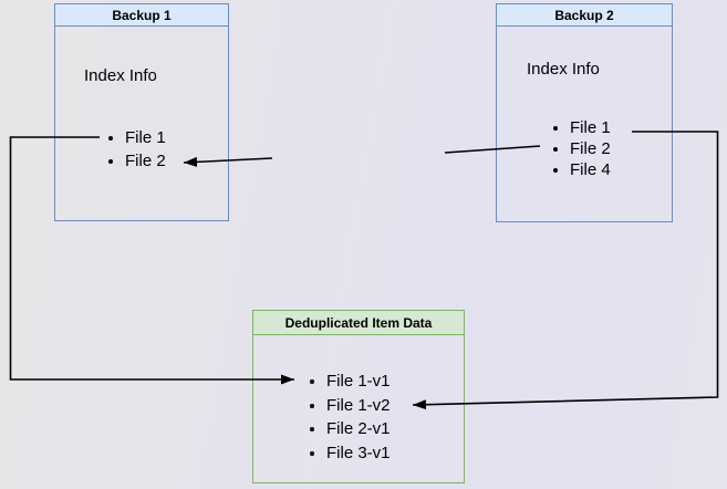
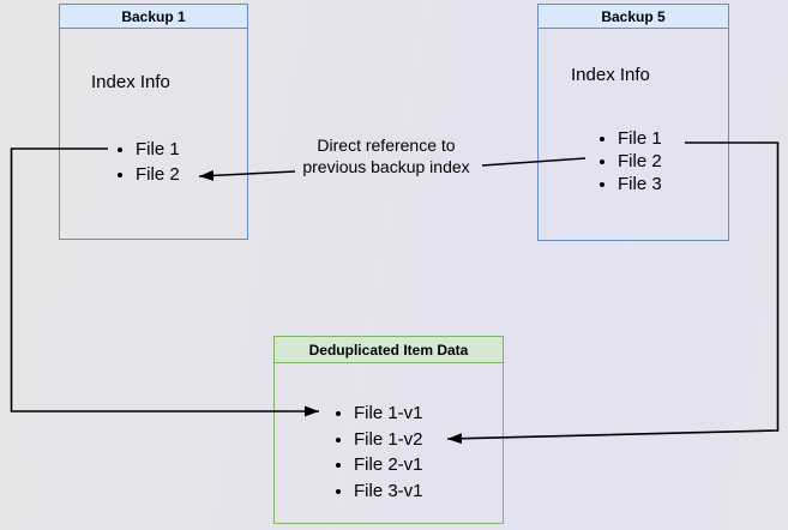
  Backup 1
  Index Info
  File 1
  File 2
- Backup 2
+ Backup 5
  Index Info
  File 1
  File 2
- File 4
+ File 3
  Deduplicated Item Data
  File 1-v1
  File 1-v2
  File 2-v1
  File 3-v1
+ Direct reference to
+ previous backup index
